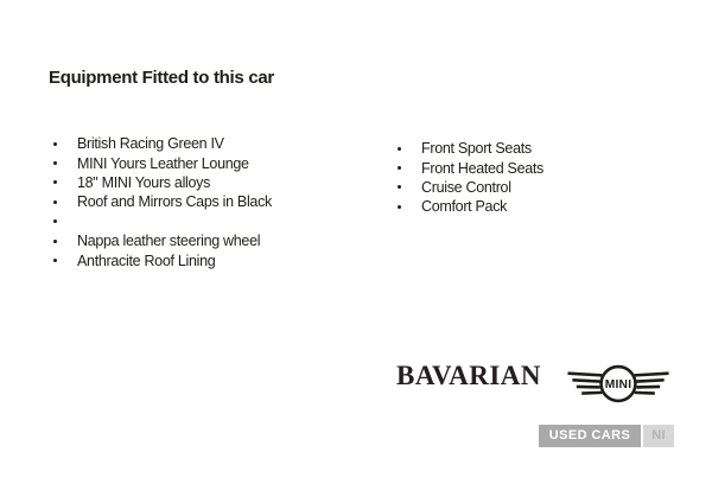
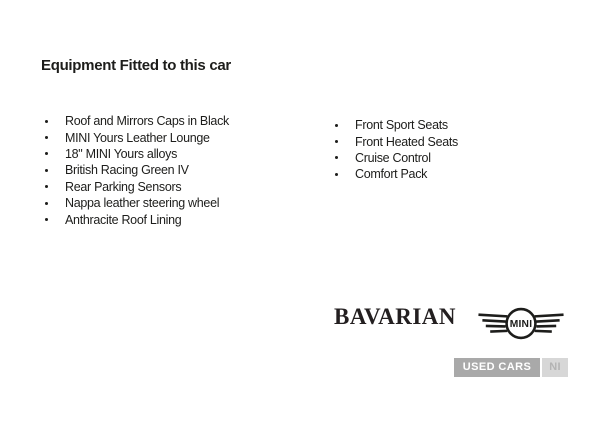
  Equipment Fitted to this car
- British Racing Green IV
+ Roof and Mirrors Caps in Black
  MINI Yours Leather Lounge
  18" MINI Yours alloys
- Roof and Mirrors Caps in Black
+ British Racing Green IV
+ Rear Parking Sensors
  Nappa leather steering wheel
  Anthracite Roof Lining
  Front Sport Seats
  Front Heated Seats
  Cruise Control
  Comfort Pack
  BAVARIAN
  MINI
  USED CARS
  NI
